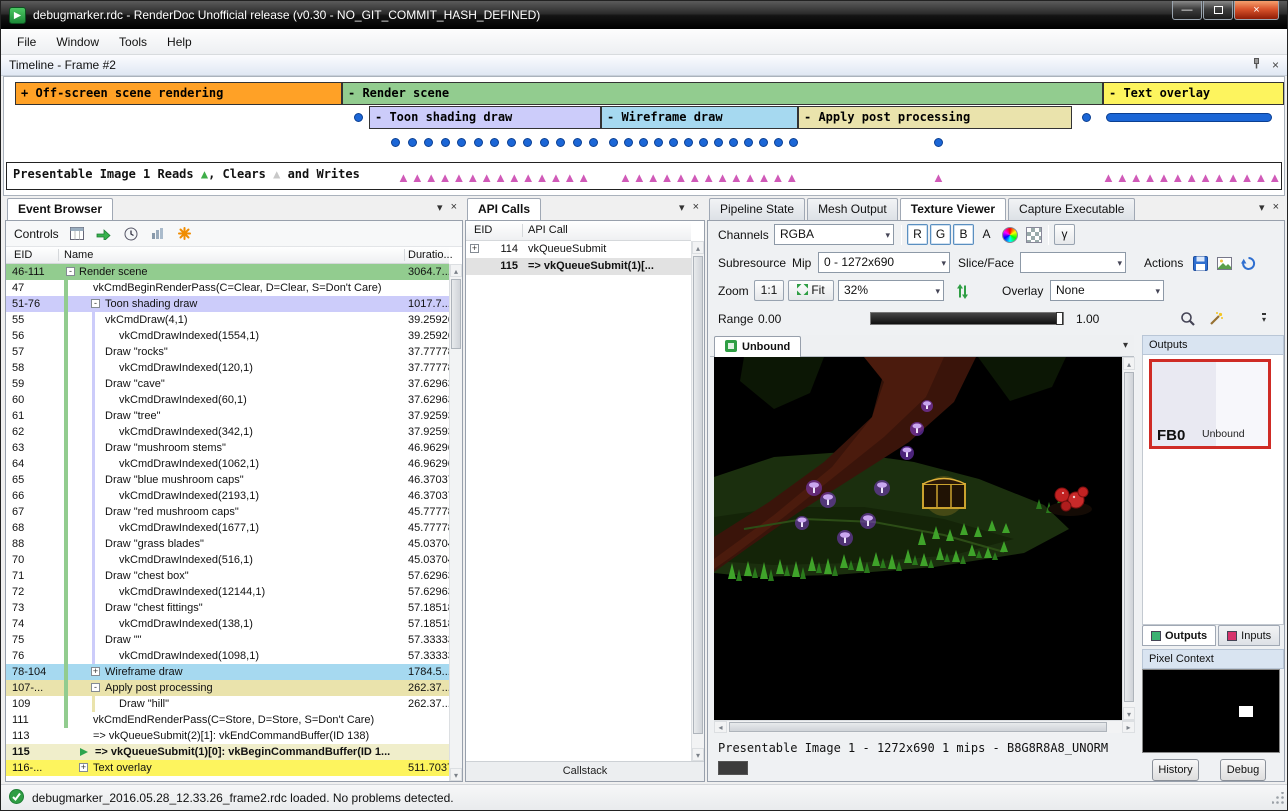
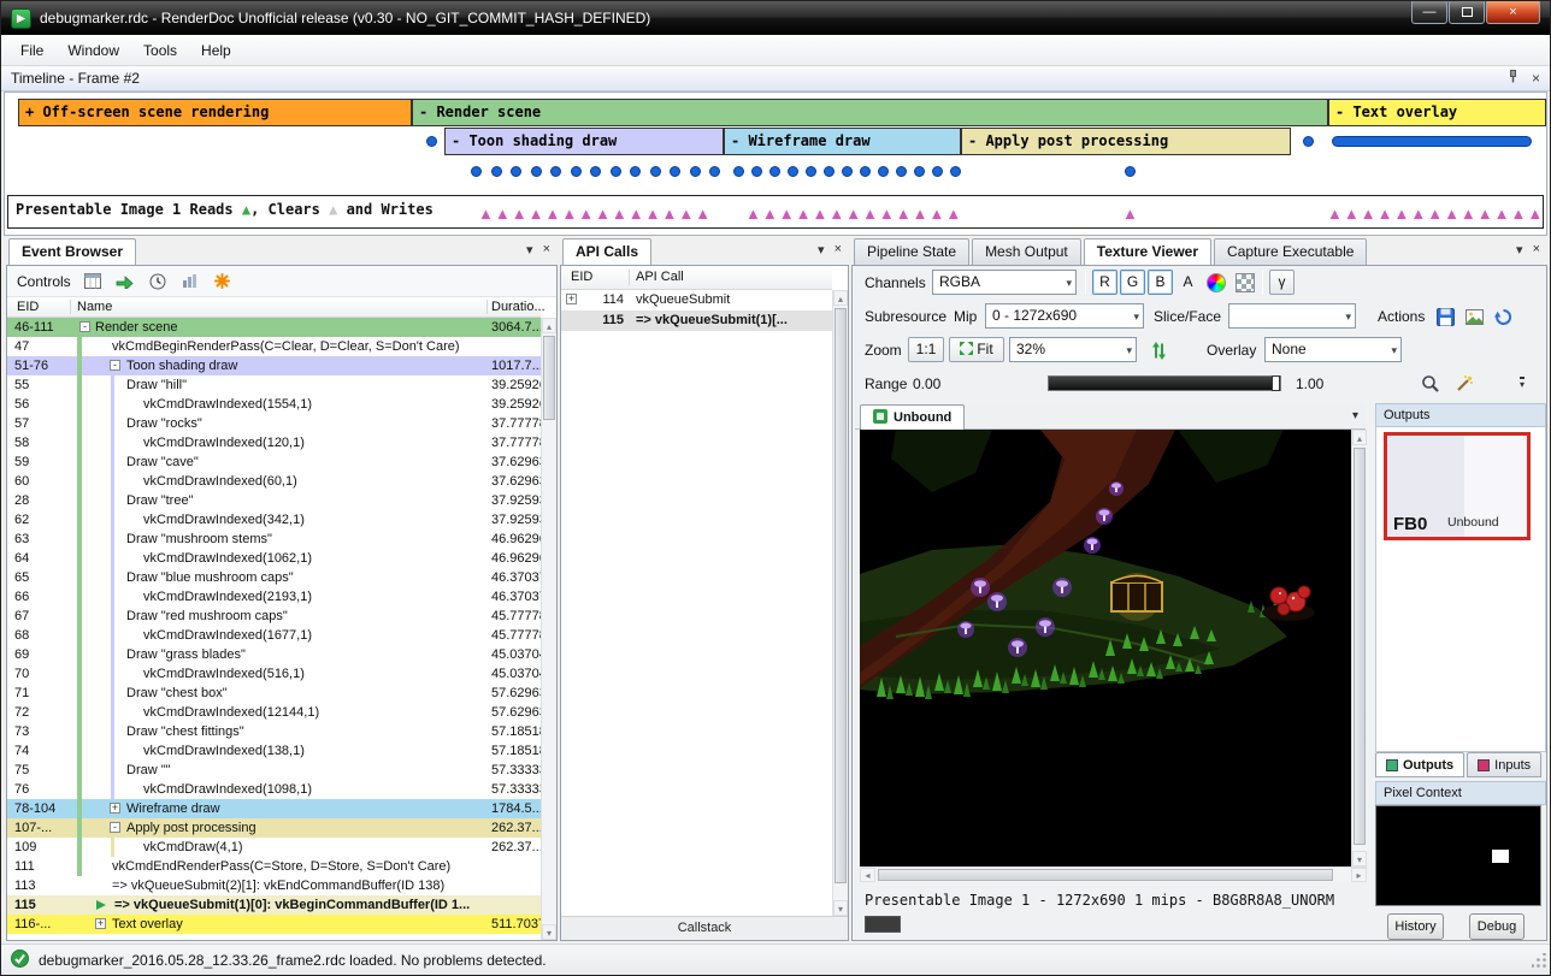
  debugmarker.rdc - RenderDoc Unofficial release (v0.30 - NO_GIT_COMMIT_HASH_DEFINED)
  —
  ×
  File
  Window
  Tools
  Help
  Timeline - Frame #2
  ×
  Presentable Image 1 Reads
  ▲
  , Clears
  ▲
  and Writes
  ▲▲▲▲▲▲▲▲▲▲▲▲▲▲
  ▲▲▲▲▲▲▲▲▲▲▲▲▲
  ▲
  ▲▲▲▲▲▲▲▲▲▲▲▲▲
  + Off-screen scene rendering
  - Render scene
  - Text overlay
  - Toon shading draw
  - Wireframe draw
  - Apply post processing
  Event Browser
  ▾
  ×
  Controls
  EID
  Name
  Duratio...
  -
  46-111
  Render scene
  3064.7..
  47
  vkCmdBeginRenderPass(C=Clear, D=Clear, S=Don't Care)
  -
  51-76
  Toon shading draw
  1017.7..
  55
- vkCmdDraw(4,1)
+ Draw "hill"
  39.2592
  56
  vkCmdDrawIndexed(1554,1)
  39.2592
  57
  Draw "rocks"
  37.7777
  58
  vkCmdDrawIndexed(120,1)
  37.7777
  59
  Draw "cave"
  37.6296
  60
  vkCmdDrawIndexed(60,1)
  37.6296
- 61
+ 28
  Draw "tree"
  37.9259
  62
  vkCmdDrawIndexed(342,1)
  37.9259
  63
  Draw "mushroom stems"
  46.9629
  64
  vkCmdDrawIndexed(1062,1)
  46.9629
  65
  Draw "blue mushroom caps"
  46.3703
  66
  vkCmdDrawIndexed(2193,1)
  46.3703
  67
  Draw "red mushroom caps"
  45.7777
  68
  vkCmdDrawIndexed(1677,1)
  45.7777
- 88
+ 69
  Draw "grass blades"
  45.0370
  70
  vkCmdDrawIndexed(516,1)
  45.0370
  71
  Draw "chest box"
  57.6296
  72
  vkCmdDrawIndexed(12144,1)
  57.6296
  73
  Draw "chest fittings"
  57.1851
  74
  vkCmdDrawIndexed(138,1)
  57.1851
  75
  Draw ""
  57.3333
  76
  vkCmdDrawIndexed(1098,1)
  57.3333
  +
  78-104
  Wireframe draw
  1784.5..
  -
  107-...
  Apply post processing
  262.37..
  109
- Draw "hill"
+ vkCmdDraw(4,1)
  262.37..
  111
  vkCmdEndRenderPass(C=Store, D=Store, S=Don't Care)
  113
  => vkQueueSubmit(2)[1]: vkEndCommandBuffer(ID 138)
  115
  => vkQueueSubmit(1)[0]: vkBeginCommandBuffer(ID 1...
  +
  116-...
  Text overlay
  511.703
  ▴
  ▾
  API Calls
  ▾
  ×
  EID
  API Call
  +
  114
  vkQueueSubmit
  115
  => vkQueueSubmit(1)[...
  ▴
  ▾
  Callstack
  Pipeline State
  Mesh Output
  Texture Viewer
  Capture Executable
  ▾
  ×
  Channels
  RGBA
  ▾
  R
  G
  B
  A
  γ
  Subresource
  Mip
  0 - 1272x690
  ▾
  Slice/Face
  ▾
  Actions
  Zoom
  1:1
  Fit
  32%
  ▾
  Overlay
  None
  ▾
  Range
  0.00
  1.00
  ▾
  Unbound
  ▾
  ▴
  ▾
  ◂
  ▸
  Presentable Image 1 - 1272x690 1 mips - B8G8R8A8_UNORM
  Outputs
  FB0
  Unbound
  Outputs
  Inputs
  Pixel Context
  History
  Debug
  debugmarker_2016.05.28_12.33.26_frame2.rdc loaded. No problems detected.
